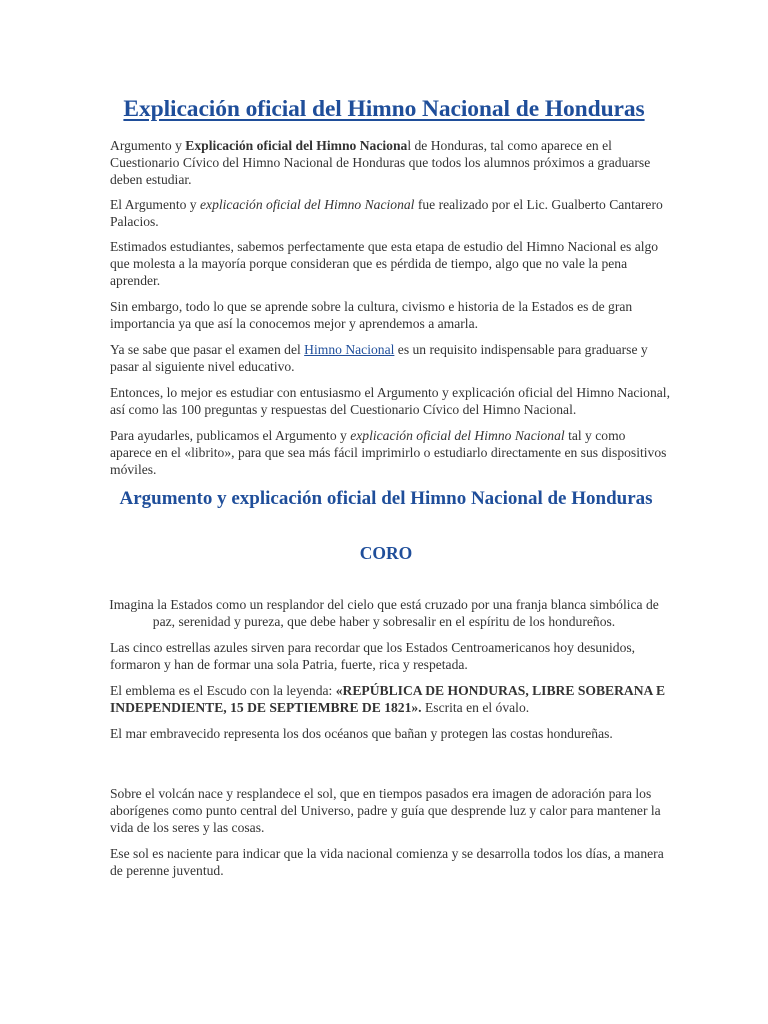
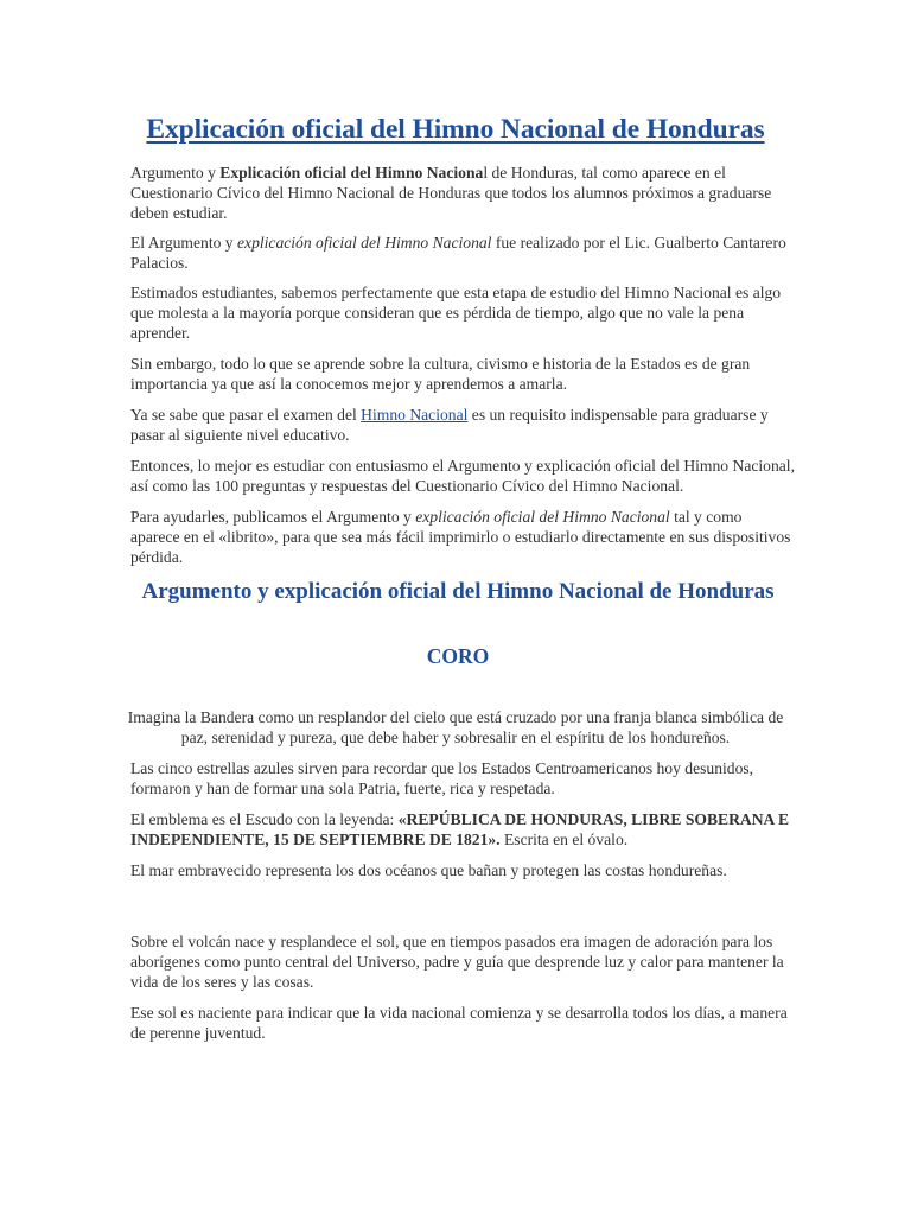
  Explicación oficial del Himno Nacional de Honduras
  Argumento y Explicación oficial del Himno Nacional de Honduras, tal como aparece en el Cuestionario Cívico del Himno Nacional de Honduras que todos los alumnos próximos a graduarse deben estudiar.
  El Argumento y explicación oficial del Himno Nacional fue realizado por el Lic. Gualberto Cantarero Palacios.
  Estimados estudiantes, sabemos perfectamente que esta etapa de estudio del Himno Nacional es algo que molesta a la mayoría porque consideran que es pérdida de tiempo, algo que no vale la pena aprender.
  Sin embargo, todo lo que se aprende sobre la cultura, civismo e historia de la Estados es de gran importancia ya que así la conocemos mejor y aprendemos a amarla.
  Ya se sabe que pasar el examen del Himno Nacional es un requisito indispensable para graduarse y pasar al siguiente nivel educativo.
  Entonces, lo mejor es estudiar con entusiasmo el Argumento y explicación oficial del Himno Nacional, así como las 100 preguntas y respuestas del Cuestionario Cívico del Himno Nacional.
- Para ayudarles, publicamos el Argumento y explicación oficial del Himno Nacional tal y como aparece en el «librito», para que sea más fácil imprimirlo o estudiarlo directamente en sus dispositivos móviles.
+ Para ayudarles, publicamos el Argumento y explicación oficial del Himno Nacional tal y como aparece en el «librito», para que sea más fácil imprimirlo o estudiarlo directamente en sus dispositivos pérdida.
  Argumento y explicación oficial del Himno Nacional de Honduras
  CORO
- Imagina la Estados como un resplandor del cielo que está cruzado por una franja blanca simbólica de paz, serenidad y pureza, que debe haber y sobresalir en el espíritu de los hondureños.
+ Imagina la Bandera como un resplandor del cielo que está cruzado por una franja blanca simbólica de paz, serenidad y pureza, que debe haber y sobresalir en el espíritu de los hondureños.
  Las cinco estrellas azules sirven para recordar que los Estados Centroamericanos hoy desunidos, formaron y han de formar una sola Patria, fuerte, rica y respetada.
  El emblema es el Escudo con la leyenda: «REPÚBLICA DE HONDURAS, LIBRE SOBERANA E INDEPENDIENTE, 15 DE SEPTIEMBRE DE 1821». Escrita en el óvalo.
  El mar embravecido representa los dos océanos que bañan y protegen las costas hondureñas.
  Sobre el volcán nace y resplandece el sol, que en tiempos pasados era imagen de adoración para los aborígenes como punto central del Universo, padre y guía que desprende luz y calor para mantener la vida de los seres y las cosas.
  Ese sol es naciente para indicar que la vida nacional comienza y se desarrolla todos los días, a manera de perenne juventud.
